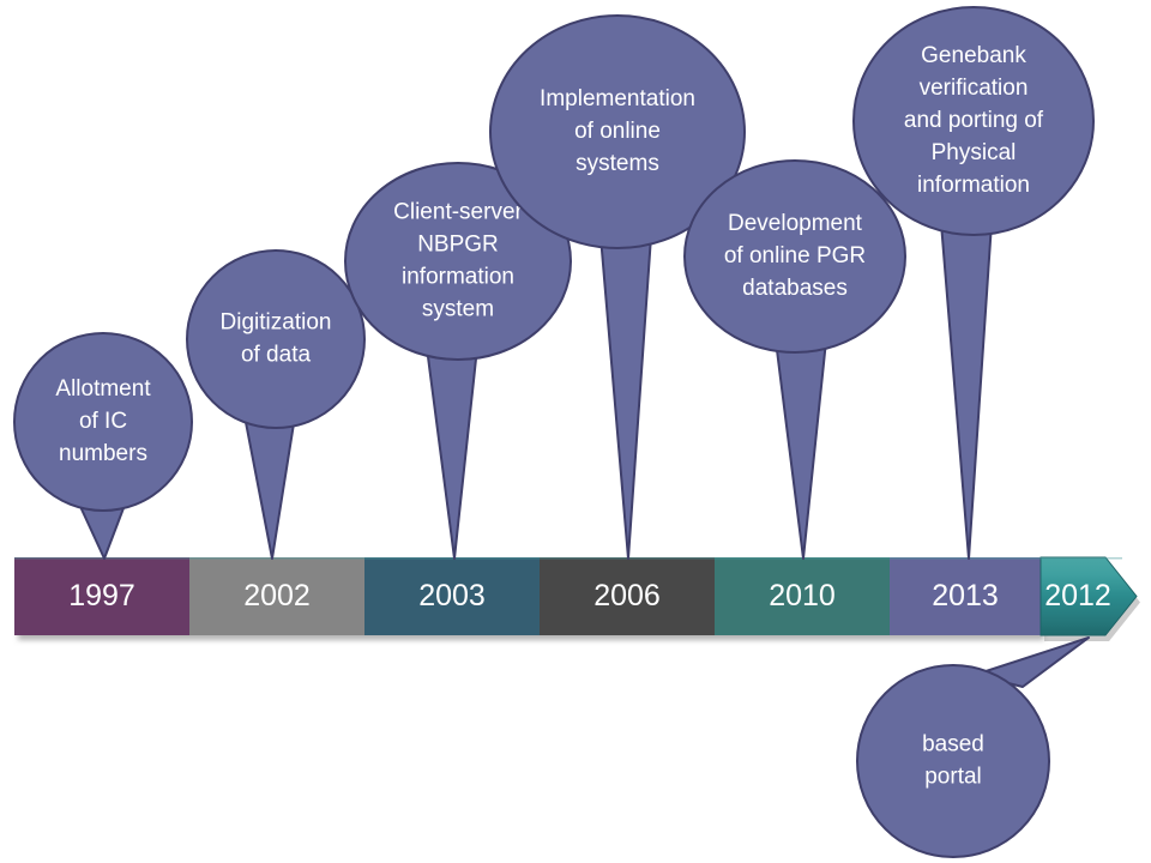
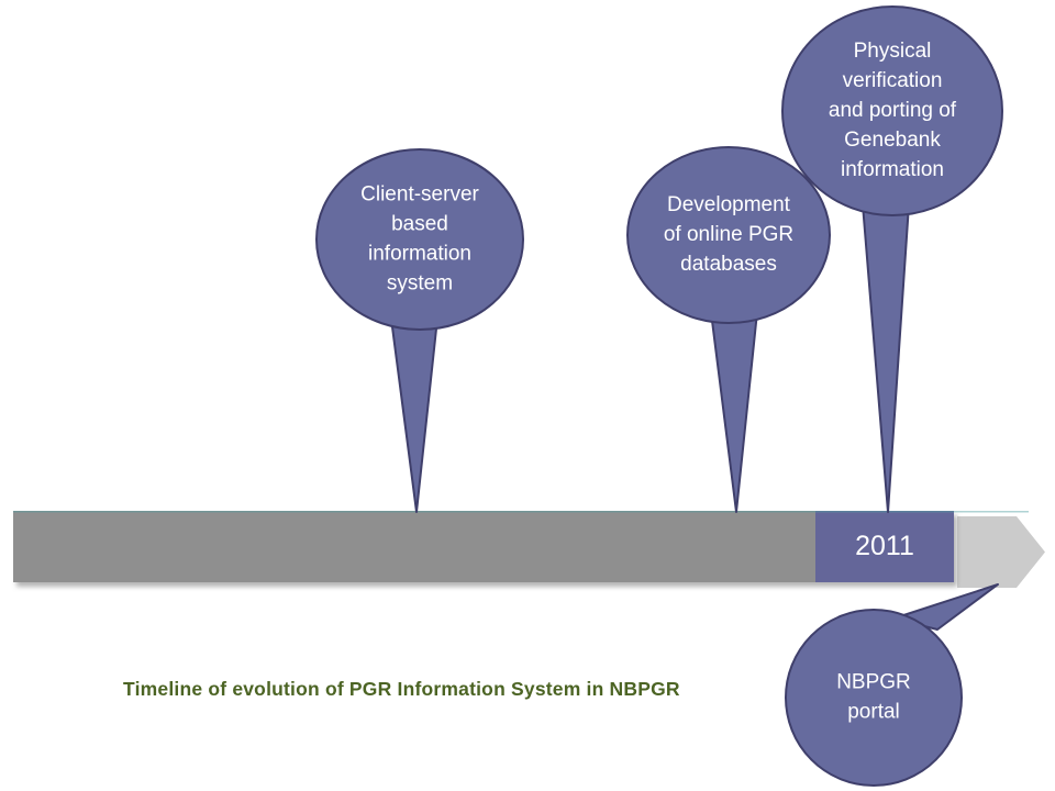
- 1997
- 2002
- 2003
- 2006
- 2010
- 2013
+ 2011
- 2012
- Allotment
- of IC
- numbers
- Digitization
- of data
  Client-server
- NBPGR
+ based
  information
  system
- Implementation
- of online
- systems
  Development
  of online PGR
  databases
- Genebank
+ Physical
  verification
  and porting of
- Physical
+ Genebank
  information
- based
+ NBPGR
  portal
+ Timeline of evolution of PGR Information System in NBPGR
